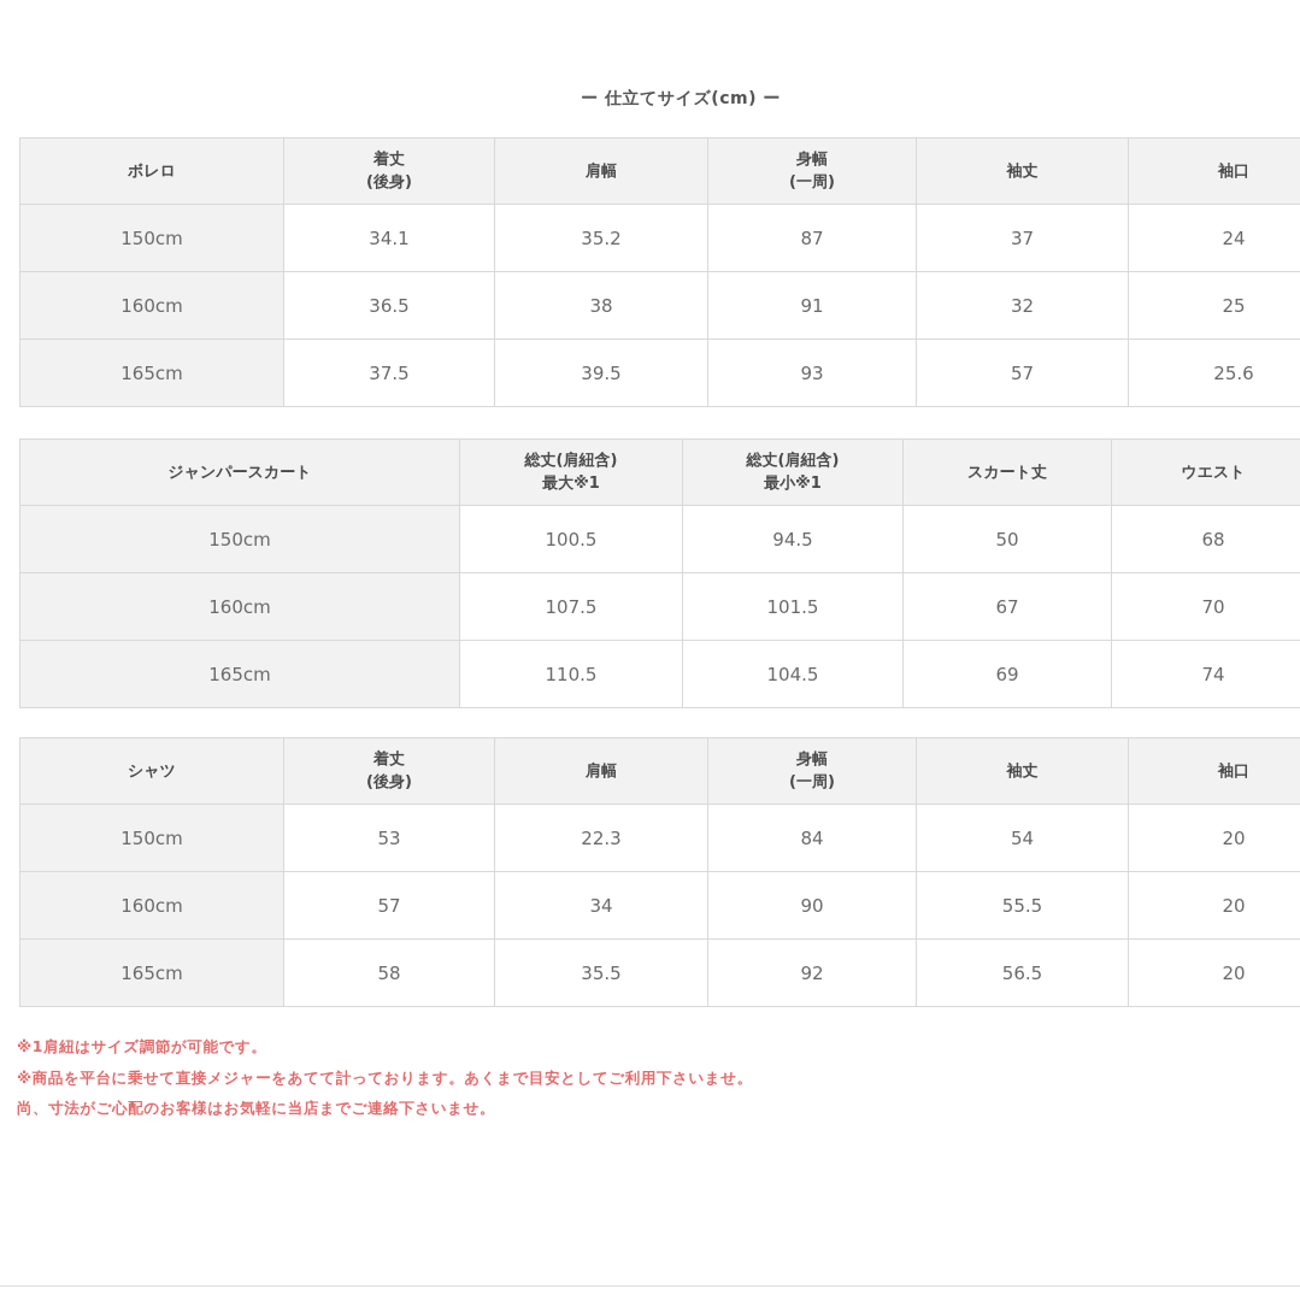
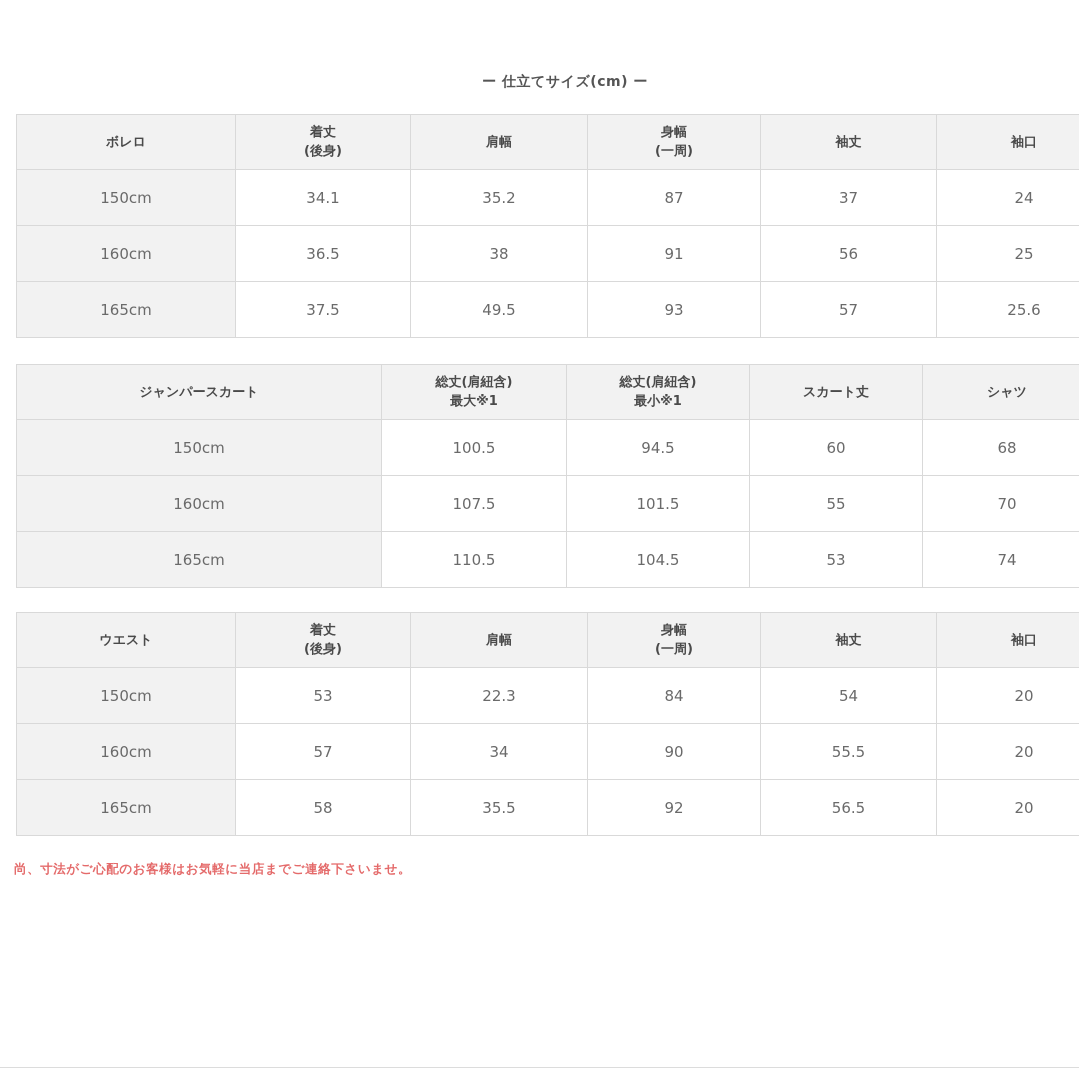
  ー 仕立てサイズ(cm) ー
  ボレロ	着丈(後身)	肩幅	身幅(一周)	袖丈	袖口
  150cm	34.1	35.2	87	37	24
- 160cm	36.5	38	91	32	25
+ 160cm	36.5	38	91	56	25
- 165cm	37.5	39.5	93	57	25.6
+ 165cm	37.5	49.5	93	57	25.6
- ジャンパースカート	総丈(肩紐含)最大※1	総丈(肩紐含)最小※1	スカート丈	ウエスト
+ ジャンパースカート	総丈(肩紐含)最大※1	総丈(肩紐含)最小※1	スカート丈	シャツ
- 150cm	100.5	94.5	50	68
+ 150cm	100.5	94.5	60	68
- 160cm	107.5	101.5	67	70
+ 160cm	107.5	101.5	55	70
- 165cm	110.5	104.5	69	74
+ 165cm	110.5	104.5	53	74
- シャツ	着丈(後身)	肩幅	身幅(一周)	袖丈	袖口
+ ウエスト	着丈(後身)	肩幅	身幅(一周)	袖丈	袖口
  150cm	53	22.3	84	54	20
  160cm	57	34	90	55.5	20
  165cm	58	35.5	92	56.5	20
- ※1肩紐はサイズ調節が可能です。
- ※商品を平台に乗せて直接メジャーをあてて計っております。あくまで目安としてご利用下さいませ。
  尚、寸法がご心配のお客様はお気軽に当店までご連絡下さいませ。
